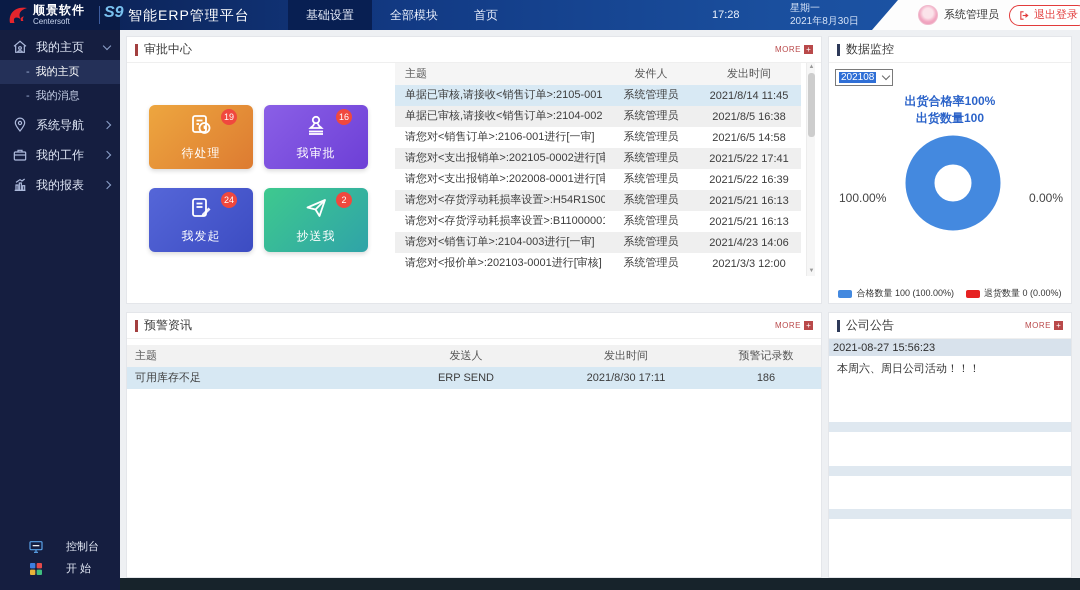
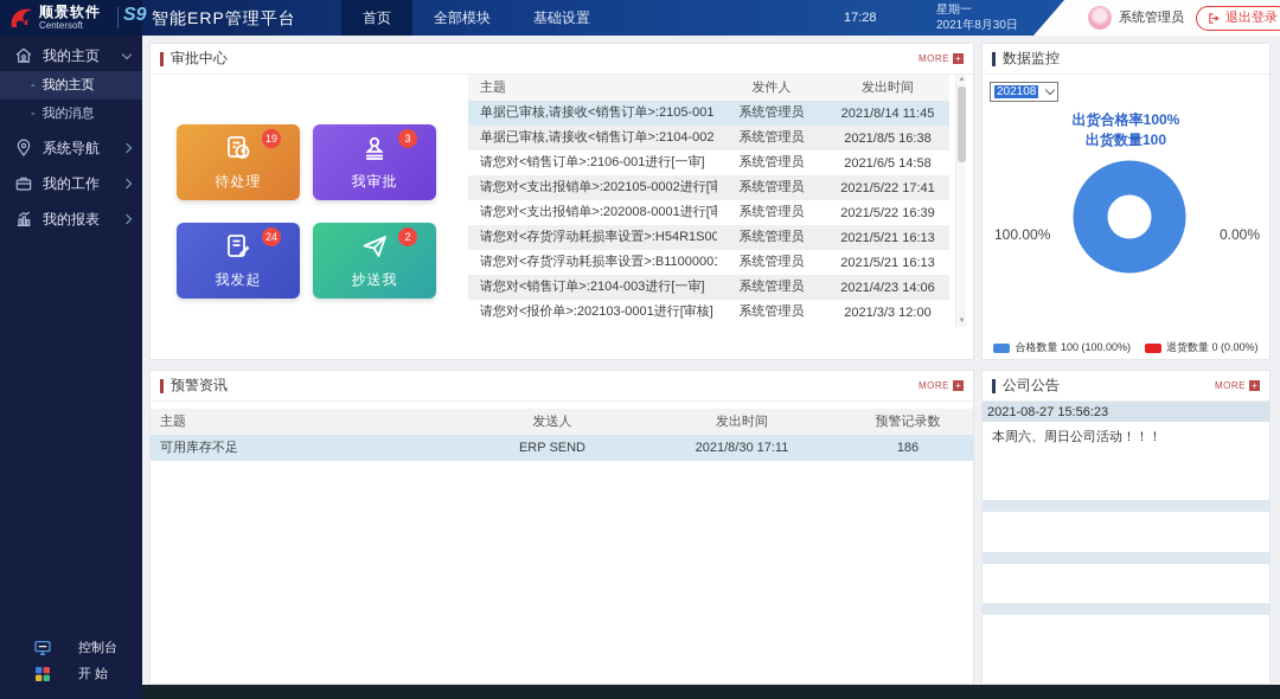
  顺景软件
  Centersoft
  S9
  智能ERP管理平台
- 基础设置
+ 首页
  全部模块
- 首页
+ 基础设置
  17:28
  星期一
  2021年8月30日
  系统管理员
  退出登录
  我的主页
  -
  我的主页
  -
  我的消息
  系统导航
  我的工作
  我的报表
  控制台
  开 始
  审批中心
  MORE
  +
  待处理
  19
  我审批
- 16
+ 3
  我发起
  24
  抄送我
  2
  主题
  发件人
  发出时间
  单据已审核,请接收<销售订单>:2105-001
  系统管理员
  2021/8/14 11:45
  单据已审核,请接收<销售订单>:2104-002
  系统管理员
  2021/8/5 16:38
  请您对<销售订单>:2106-001进行[一审]
  系统管理员
  2021/6/5 14:58
  请您对<支出报销单>:202105-0002进行[审
  系统管理员
  2021/5/22 17:41
  请您对<支出报销单>:202008-0001进行[审
  系统管理员
  2021/5/22 16:39
  系统管理员
  2021/5/21 16:13
  请您对<存货浮动耗损率设置>:B1100000
  系统管理员
  2021/5/21 16:13
  请您对<销售订单>:2104-003进行[一审]
  系统管理员
  2021/4/23 14:06
  请您对<报价单>:202103-0001进行[审核]
  系统管理员
  2021/3/3 12:00
  数据监控
  202108
  出货合格率100%
  出货数量100
  100.00%
  0.00%
  合格数量 100 (100.00%)
  退货数量 0 (0.00%)
  预警资讯
  MORE
  +
  主题
  发送人
  发出时间
  预警记录数
  可用库存不足
  ERP SEND
  2021/8/30 17:11
  186
  公司公告
  MORE
  +
  2021-08-27 15:56:23
  本周六、周日公司活动！！！
